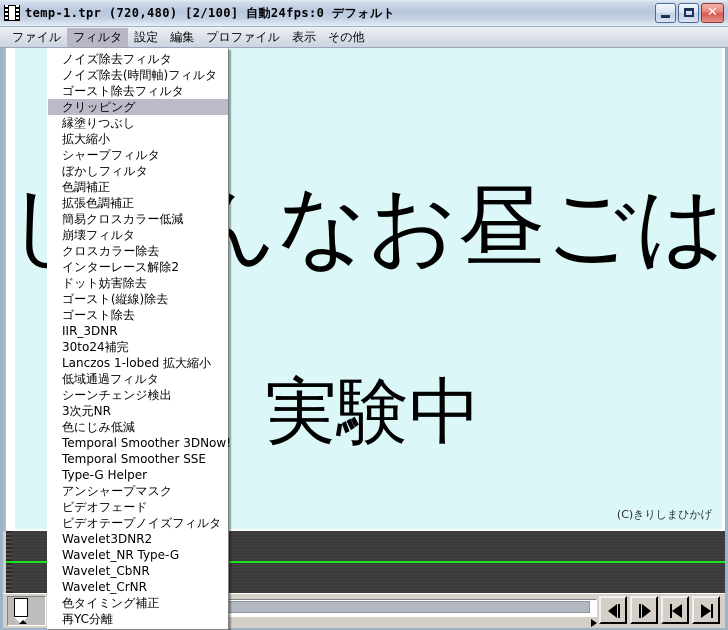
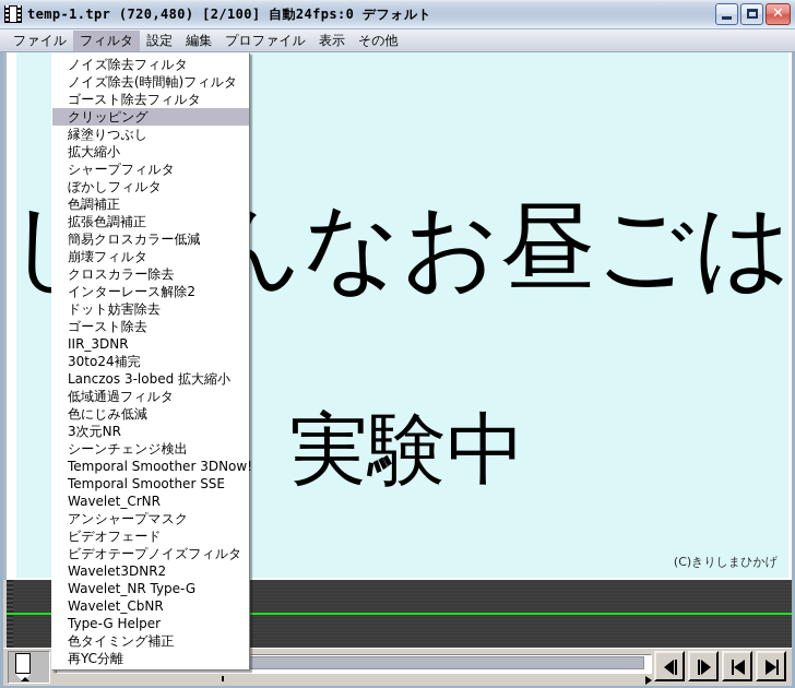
  temp-1.tpr (720,480) [2/100] 自動24fps:0 デフォルト
  ✕
  ファイル
  フィルタ
  設定
  編集
  プロファイル
  表示
  その他
  実験中
  (C)きりしまひかげ
  ノイズ除去フィルタ
  ノイズ除去(時間軸)フィルタ
  ゴースト除去フィルタ
  クリッピング
  縁塗りつぶし
  拡大縮小
  シャープフィルタ
  ぼかしフィルタ
  色調補正
  拡張色調補正
  簡易クロスカラー低減
  崩壊フィルタ
  クロスカラー除去
  インターレース解除2
  ドット妨害除去
- ゴースト(縦線)除去
  ゴースト除去
  IIR_3DNR
  30to24補完
- Lanczos 1-lobed 拡大縮小
+ Lanczos 3-lobed 拡大縮小
  低域通過フィルタ
- シーンチェンジ検出
+ 色にじみ低減
  3次元NR
- 色にじみ低減
+ シーンチェンジ検出
  Temporal Smoother 3DNow!
  Temporal Smoother SSE
- Type-G Helper
+ Wavelet_CrNR
  アンシャープマスク
  ビデオフェード
  ビデオテープノイズフィルタ
  Wavelet3DNR2
  Wavelet_NR Type-G
  Wavelet_CbNR
- Wavelet_CrNR
+ Type-G Helper
  色タイミング補正
  再YC分離
